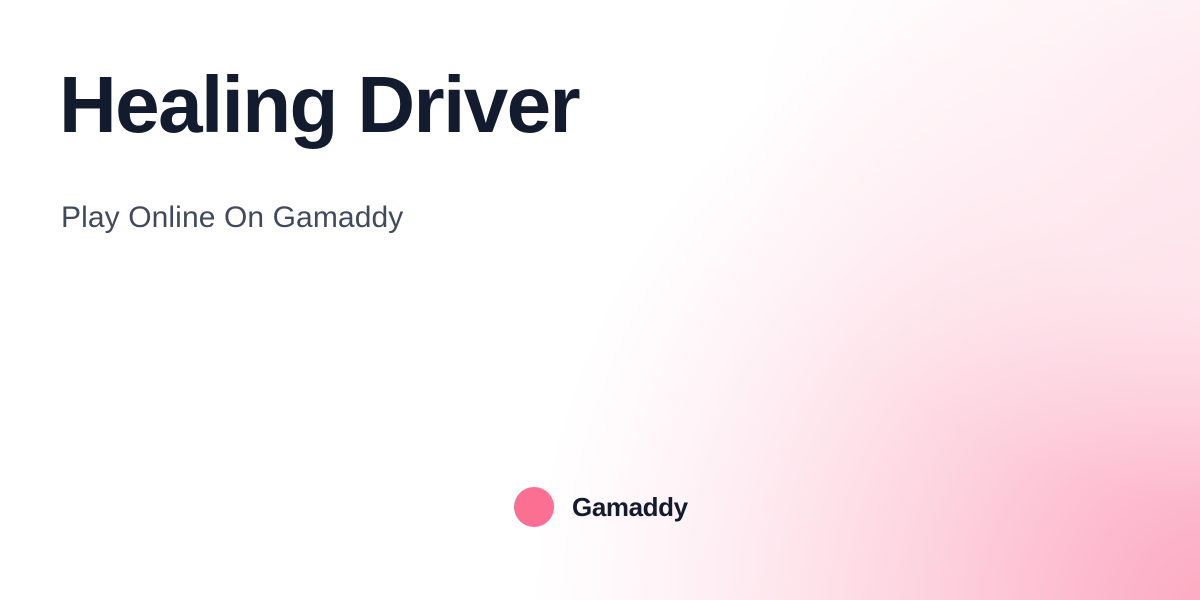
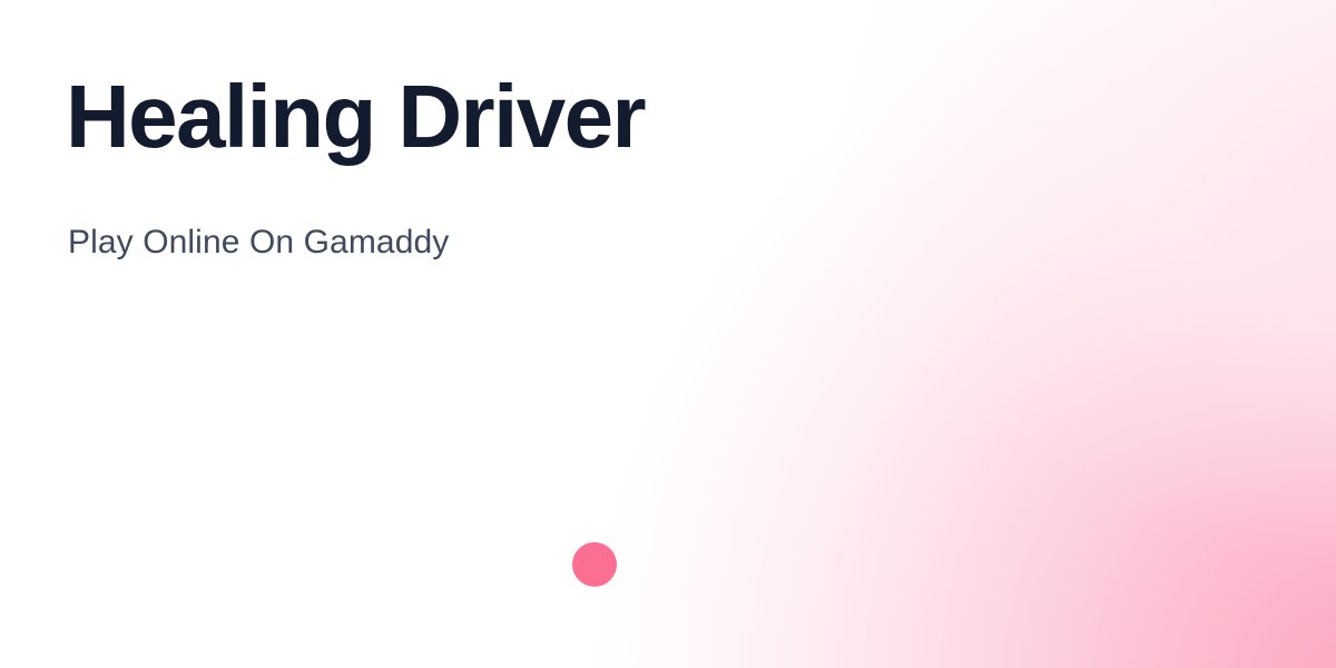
  Healing Driver
  Play Online On Gamaddy
- Gamaddy
